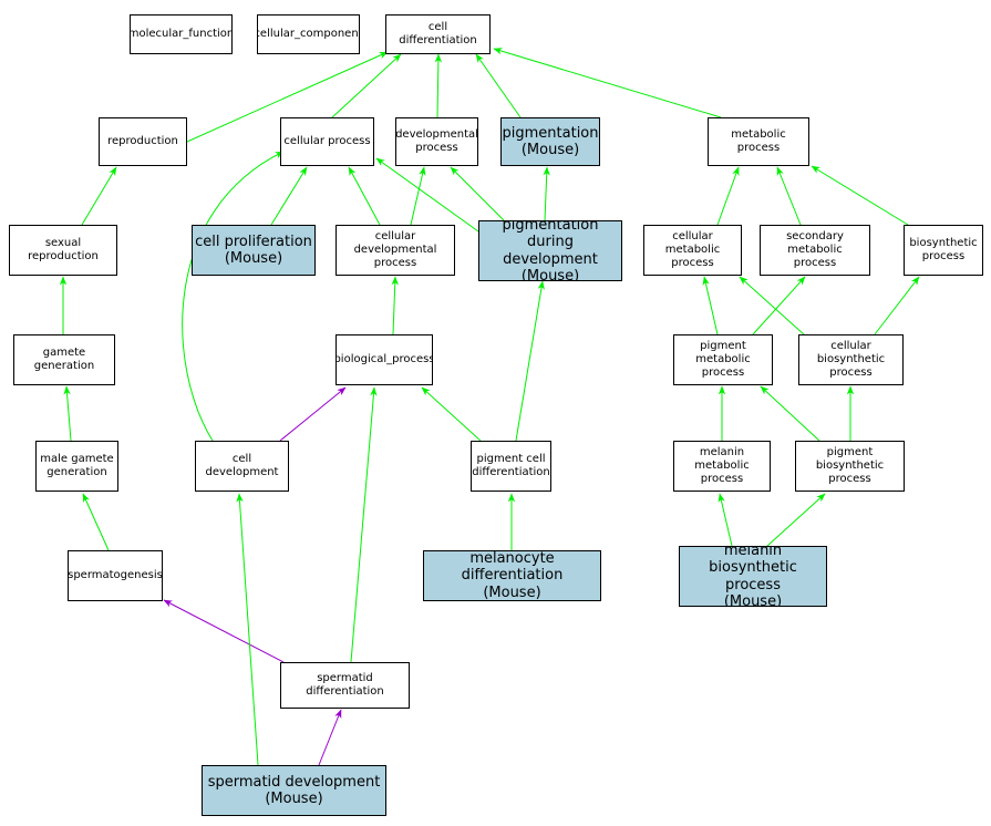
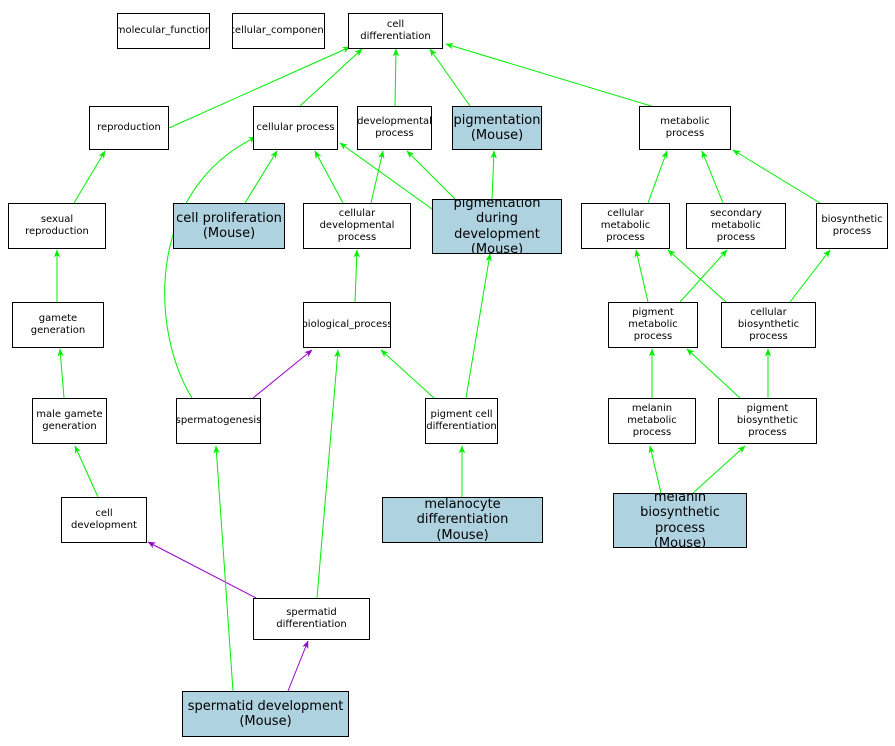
  molecular_function
  cellular_componen
  cell differentiation
  reproduction
  cellular process
  developmental
  process
  pigmentation
  (Mouse)
  metabolic process
  sexual reproduction
  cell proliferation
  (Mouse)
  cellular developmental
  process
  pigmentation
  during development
  (Mouse)
  cellular metabolic
  process
  secondary metabolic
  process
  biosynthetic
  process
  gamete generation
  biological_process
  pigment metabolic
  process
  cellular biosynthetic
  process
  male gamete
  generation
- cell development
+ spermatogenesis
  pigment cell
  differentiation
  melanin metabolic
  process
  pigment biosynthetic
  process
- spermatogenesis
+ cell development
  melanocyte differentiation
  (Mouse)
  melanin biosynthetic
  process
  (Mouse)
  spermatid differentiation
  spermatid development
  (Mouse)
